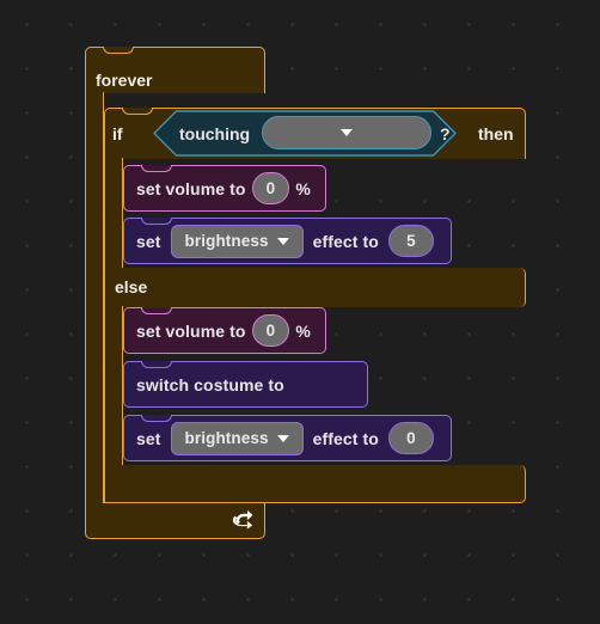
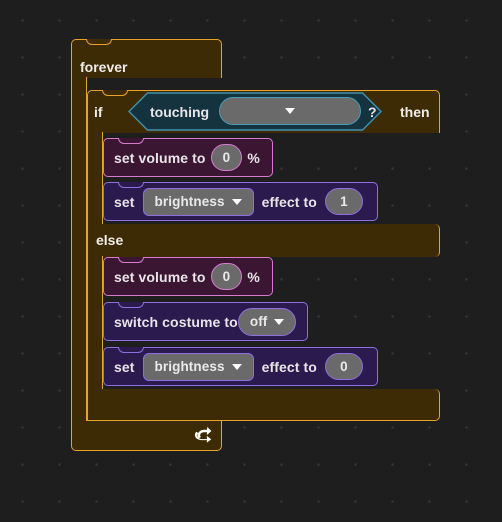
  forever
  if
  else
  then
  touching
  ?
  set volume to
  0
  %
  set
  brightness
  effect to
- 5
+ 1
  set volume to
  0
  %
  switch costume to
+ off
  set
  brightness
  effect to
  0
